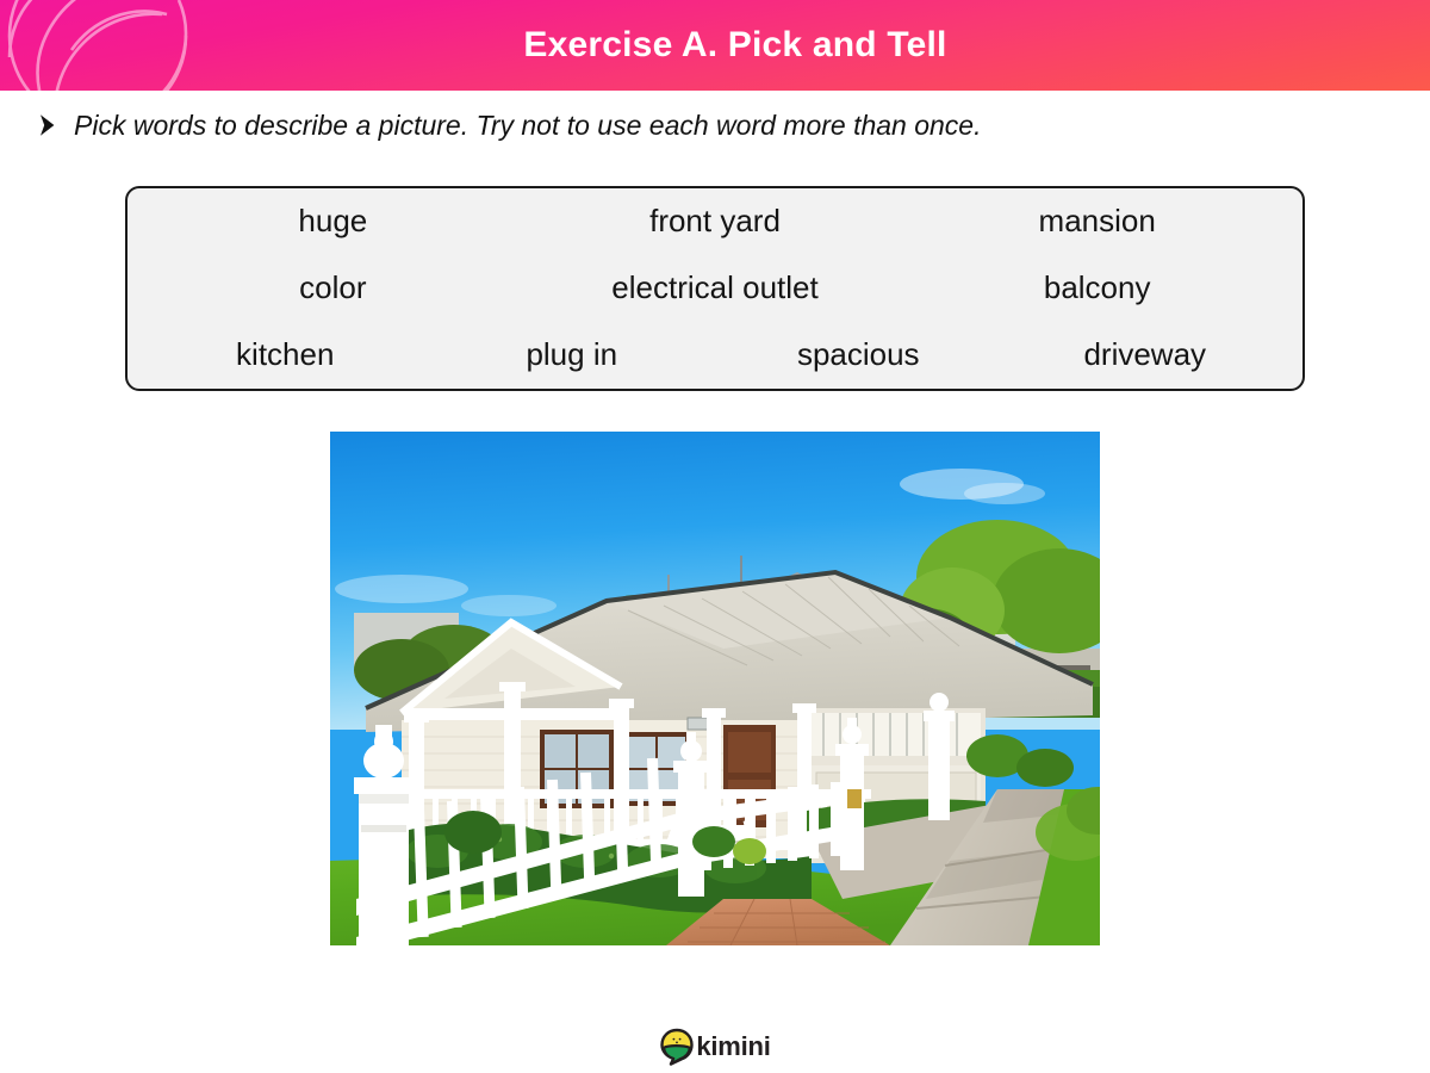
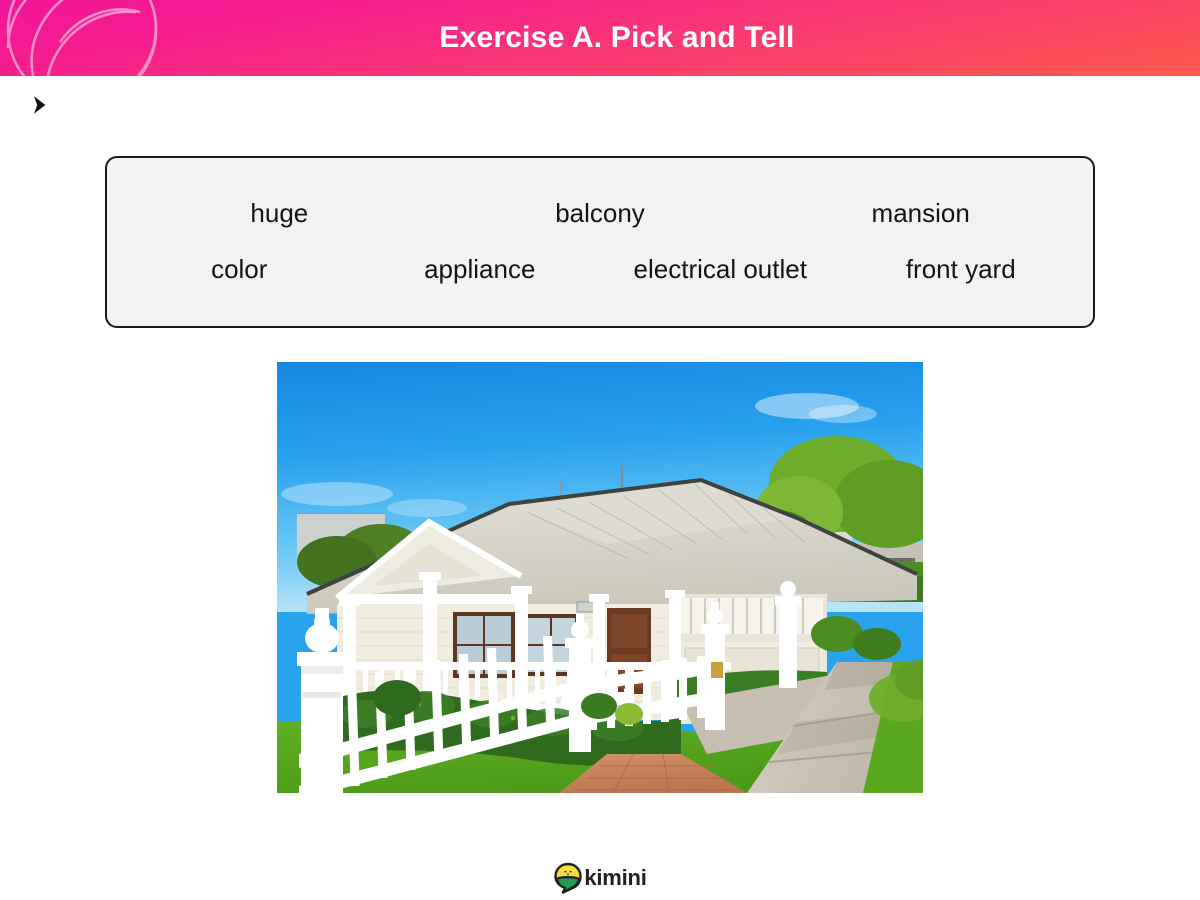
  Exercise A. Pick and Tell
- Pick words to describe a picture. Try not to use each word more than once.
  huge
- front yard
+ balcony
  mansion
  color
+ appliance
  electrical outlet
- balcony
+ front yard
- kitchen
- plug in
- spacious
- driveway
  kimini
